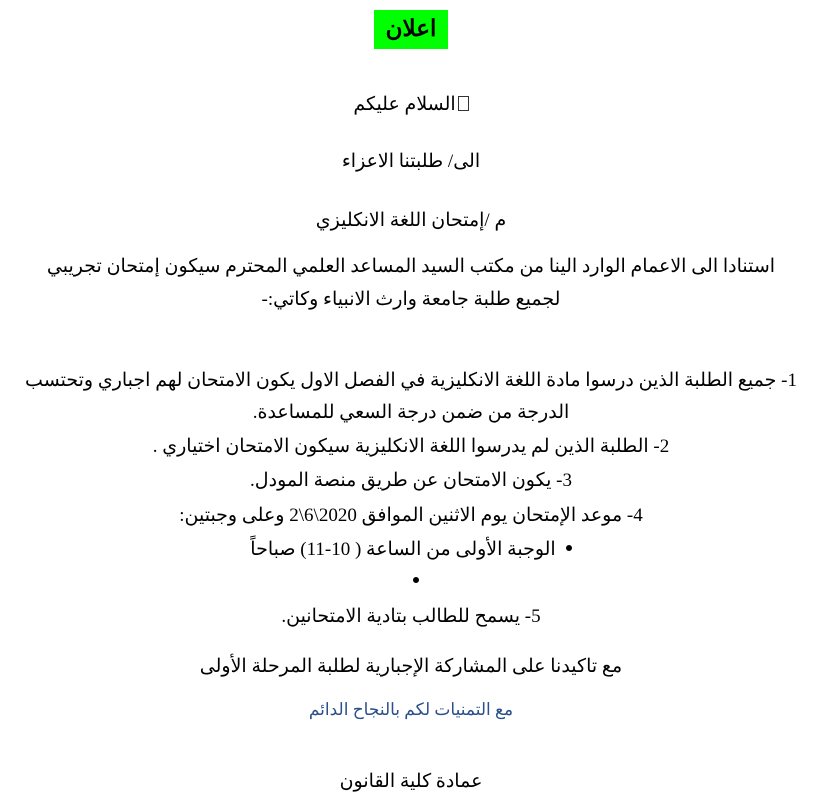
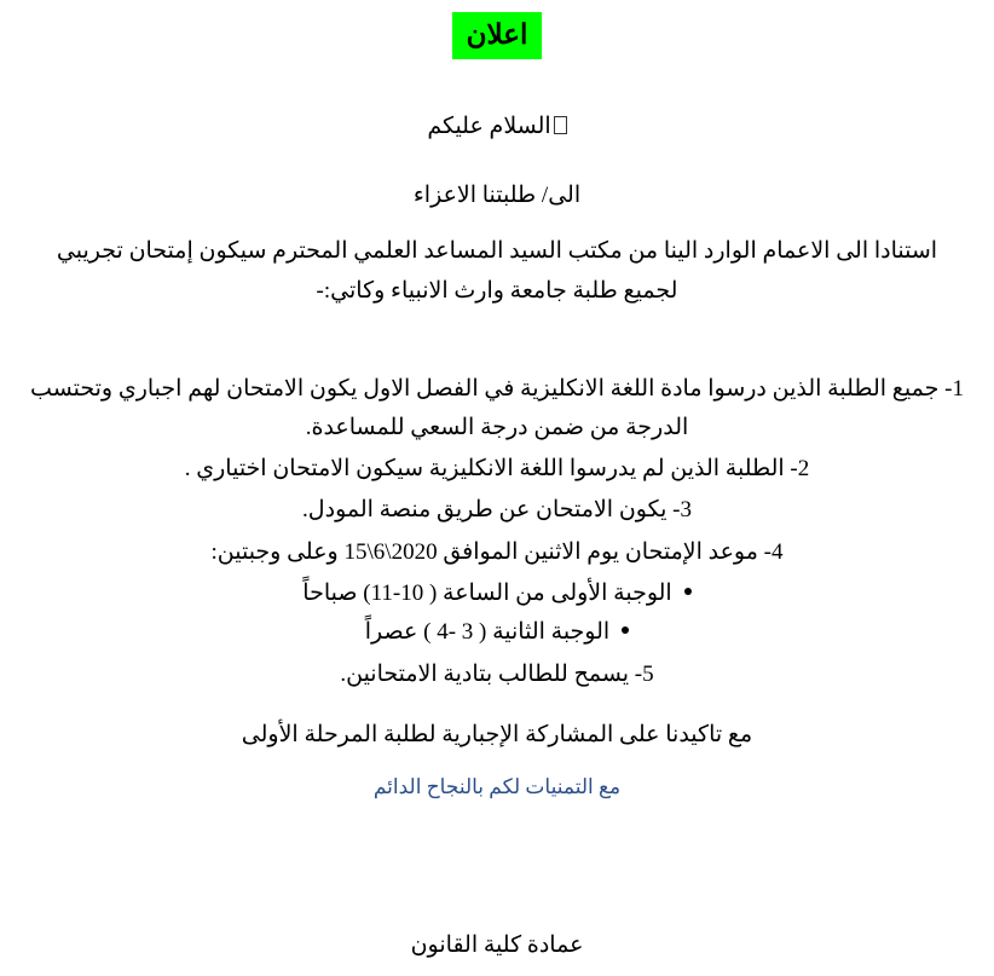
  اعلان
  السلام عليكم
  الى/ طلبتنا الاعزاء
- م /إمتحان اللغة الانكليزي
  استنادا الى الاعمام الوارد الينا من مكتب السيد المساعد العلمي المحترم سيكون إمتحان تجريبي لجميع طلبة جامعة وارث الانبياء وكاتي:-
  1- جميع الطلبة الذين درسوا مادة اللغة الانكليزية في الفصل الاول يكون الامتحان لهم اجباري وتحتسب الدرجة من ضمن درجة السعي للمساعدة.
  2- الطلبة الذين لم يدرسوا اللغة الانكليزية سيكون الامتحان اختياري .
  3- يكون الامتحان عن طريق منصة المودل.
- 4- موعد الإمتحان يوم الاثنين الموافق 2020\6\2 وعلى وجبتين:
+ 4- موعد الإمتحان يوم الاثنين الموافق 2020\6\15 وعلى وجبتين:
  الوجبة الأولى من الساعة ( 10-11) صباحاً
+ الوجبة الثانية ( 3 -4 ) عصراً
  5- يسمح للطالب بتادية الامتحانين.
  مع تاكيدنا على المشاركة الإجبارية لطلبة المرحلة الأولى
  مع التمنيات لكم بالنجاح الدائم
  عمادة كلية القانون
